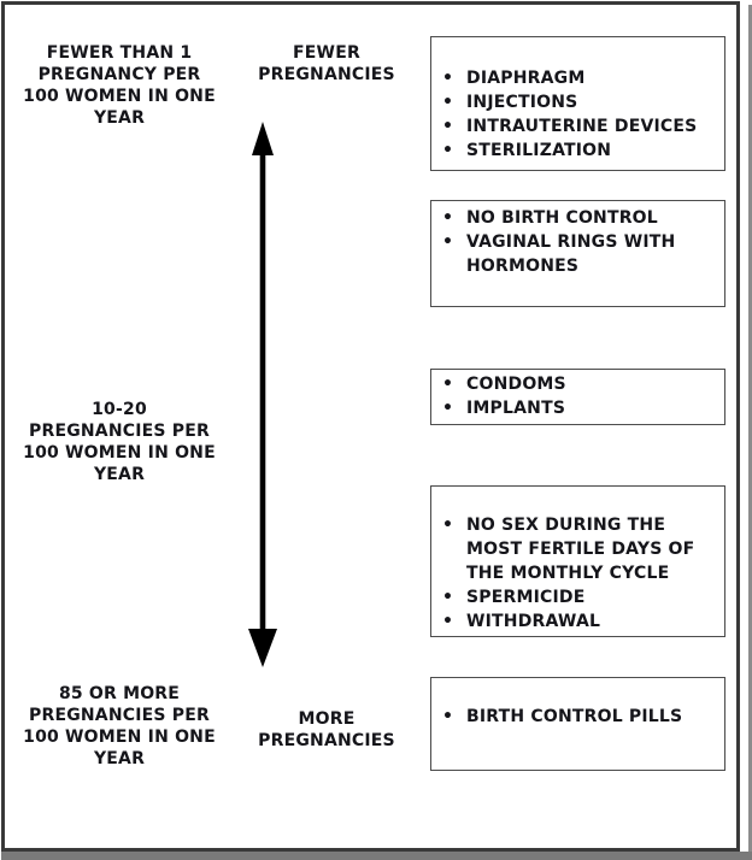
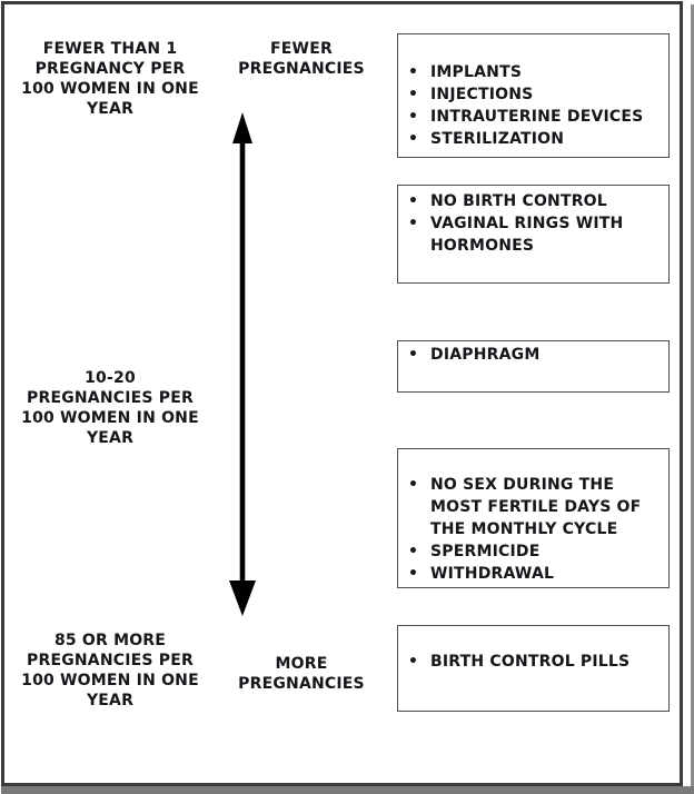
  FEWER THAN 1
  PREGNANCY PER
  100 WOMEN IN ONE
  YEAR
  10-20
  PREGNANCIES PER
  100 WOMEN IN ONE
  YEAR
  85 OR MORE
  PREGNANCIES PER
  100 WOMEN IN ONE
  YEAR
  FEWER
  PREGNANCIES
  MORE
  PREGNANCIES
- DIAPHRAGM
+ IMPLANTS
  INJECTIONS
  INTRAUTERINE DEVICES
  STERILIZATION
  NO BIRTH CONTROL
  VAGINAL RINGS WITH
  HORMONES
- CONDOMS
- IMPLANTS
+ DIAPHRAGM
  NO SEX DURING THE
  MOST FERTILE DAYS OF
  THE MONTHLY CYCLE
  SPERMICIDE
  WITHDRAWAL
  BIRTH CONTROL PILLS
